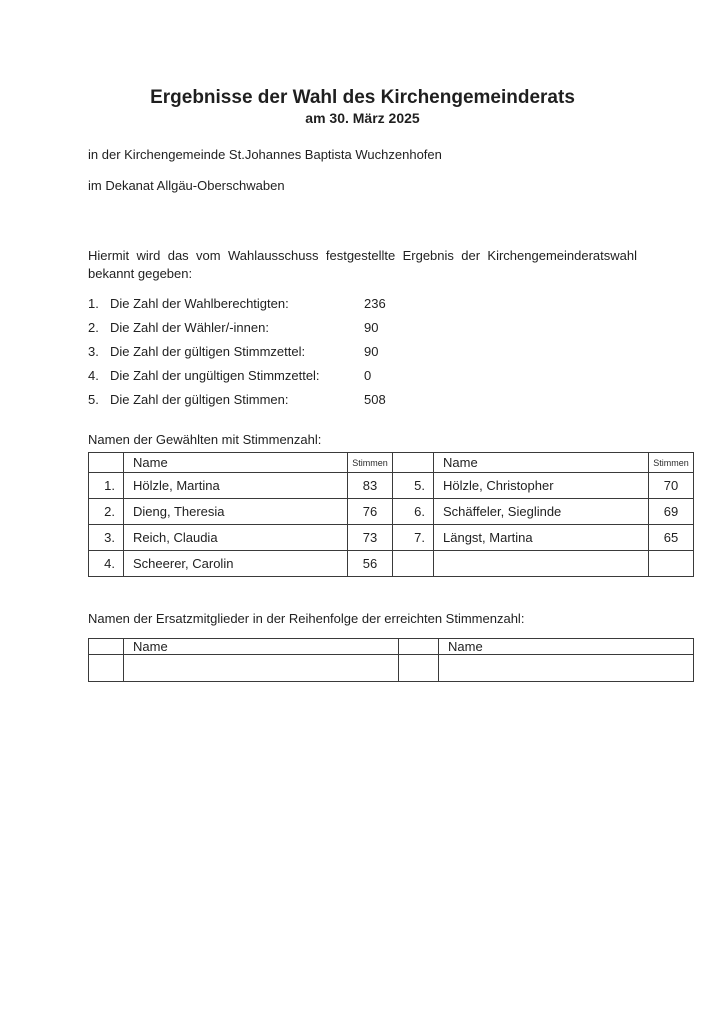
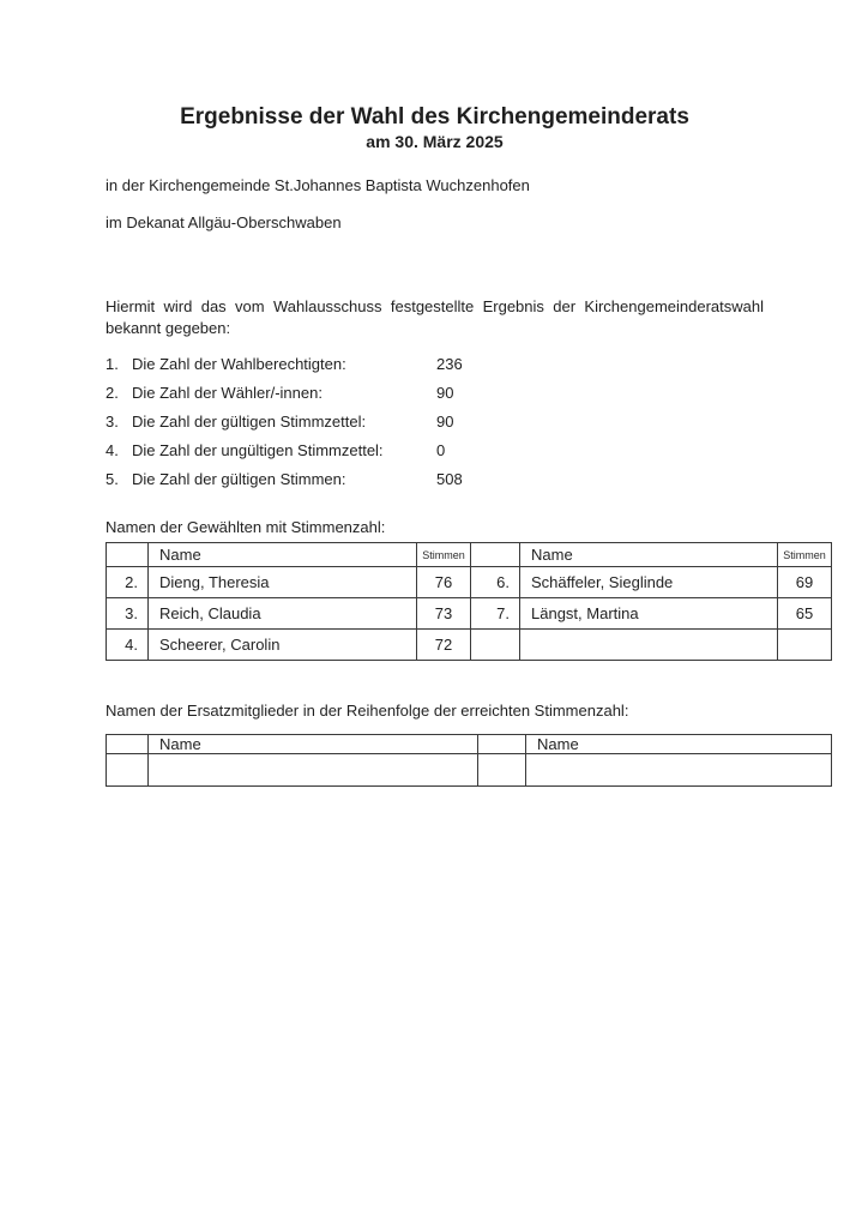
  Ergebnisse der Wahl des Kirchengemeinderats
  am 30. März 2025
  in der Kirchengemeinde St.Johannes Baptista Wuchzenhofen
  im Dekanat Allgäu-Oberschwaben
  Hiermit wird das vom Wahlausschuss festgestellte Ergebnis der Kirchengemeinderatswahl
  bekannt gegeben:
  1.
  Die Zahl der Wahlberechtigten:
  236
  2.
  Die Zahl der Wähler/-innen:
  90
  3.
  Die Zahl der gültigen Stimmzettel:
  90
  4.
  Die Zahl der ungültigen Stimmzettel:
  0
  5.
  Die Zahl der gültigen Stimmen:
  508
  Namen der Gewählten mit Stimmenzahl:
  	Name	Stimmen		Name	Stimmen
- 1.	Hölzle, Martina	83	5.	Hölzle, Christopher	70
  2.	Dieng, Theresia	76	6.	Schäffeler, Sieglinde	69
  3.	Reich, Claudia	73	7.	Längst, Martina	65
- 4.	Scheerer, Carolin	56
+ 4.	Scheerer, Carolin	72
  Namen der Ersatzmitglieder in der Reihenfolge der erreichten Stimmenzahl:
  	Name		Name
